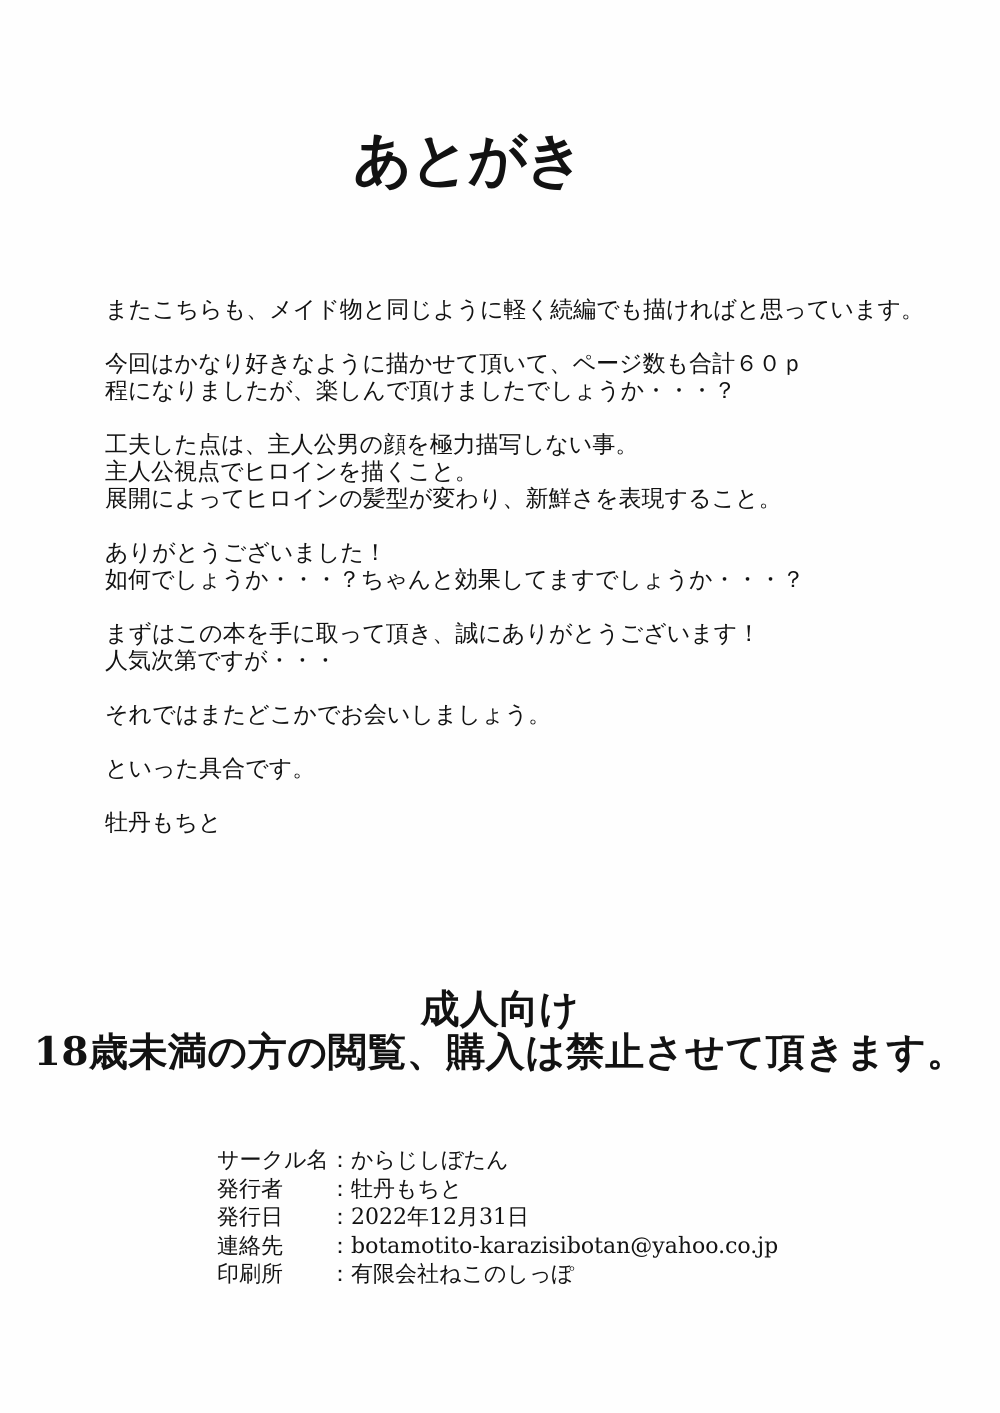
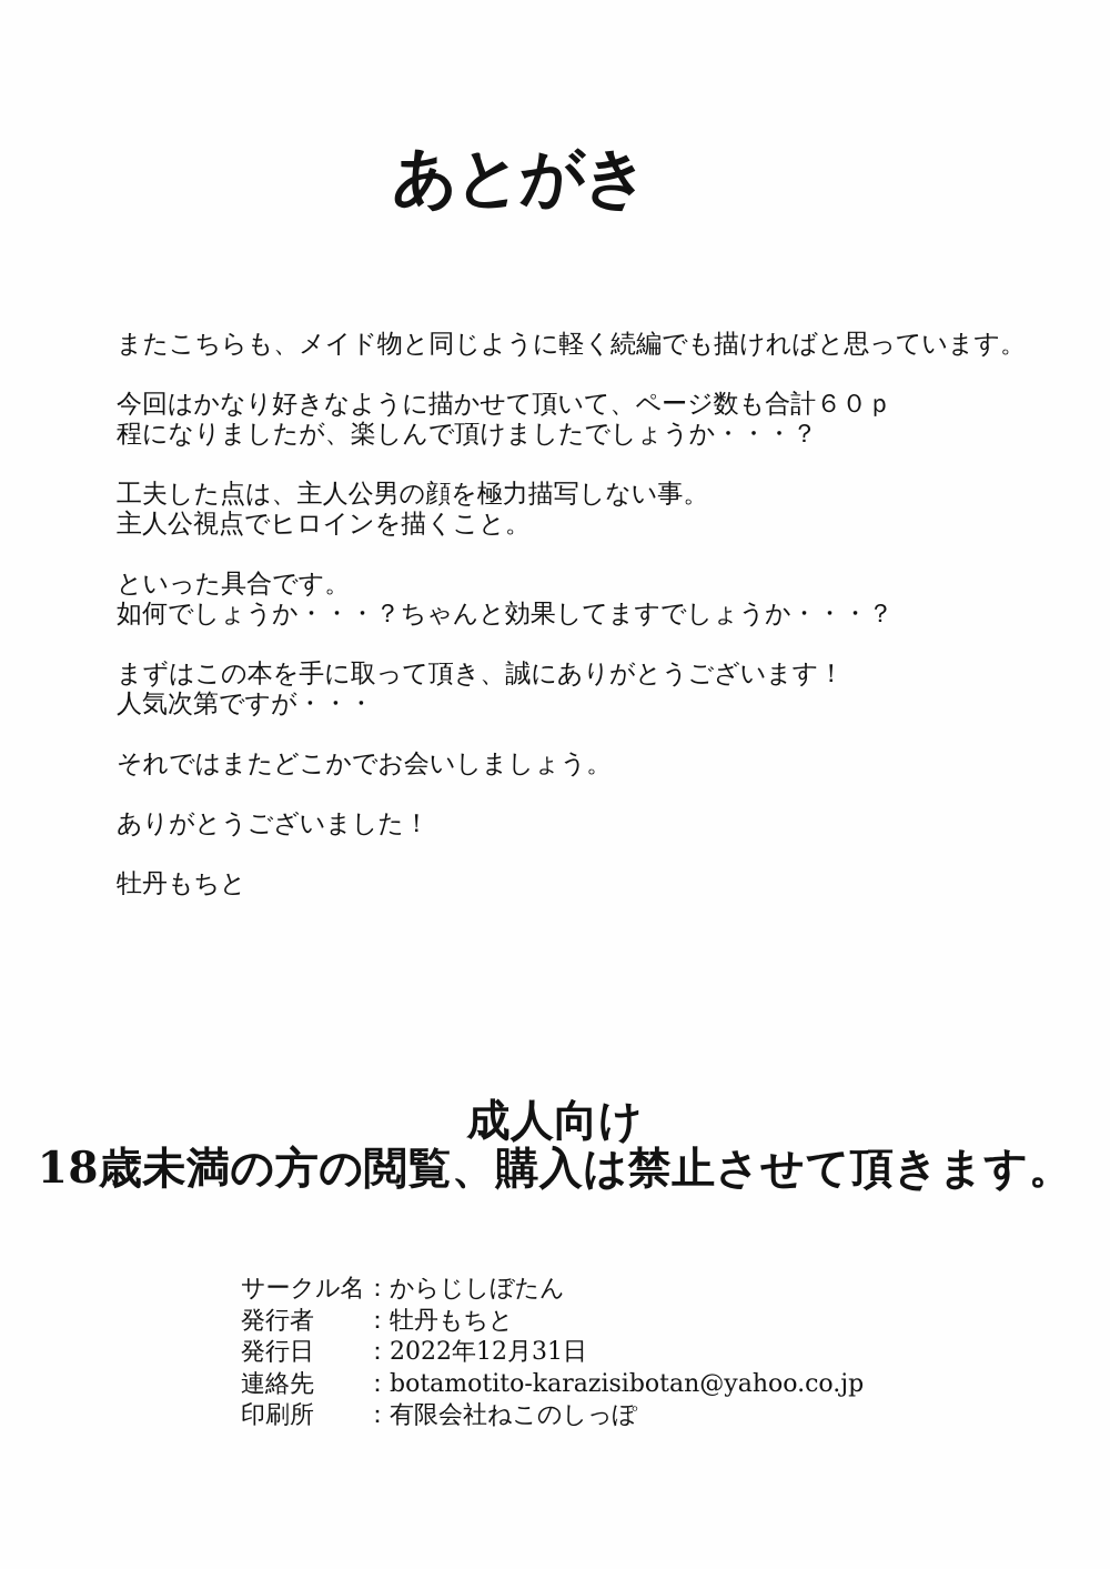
  あとがき
  またこちらも、メイド物と同じように軽く続編でも描ければと思っています。
  今回はかなり好きなように描かせて頂いて、ページ数も合計６０ｐ
  程になりましたが、楽しんで頂けましたでしょうか・・・？
  工夫した点は、主人公男の顔を極力描写しない事。
  主人公視点でヒロインを描くこと。
- 展開によってヒロインの髪型が変わり、新鮮さを表現すること。
- ありがとうございました！
+ といった具合です。
  如何でしょうか・・・？ちゃんと効果してますでしょうか・・・？
  まずはこの本を手に取って頂き、誠にありがとうございます！
  人気次第ですが・・・
  それではまたどこかでお会いしましょう。
- といった具合です。
+ ありがとうございました！
  牡丹もちと
  成人向け
  18歳未満の方の閲覧、購入は禁止させて頂きます。
  サークル名
  ：
  からじしぼたん
  発行者
  ：
  牡丹もちと
  発行日
  ：
  2022年12月31日
  連絡先
  ：
  botamotito-karazisibotan@yahoo.co.jp
  印刷所
  ：
  有限会社ねこのしっぽ
